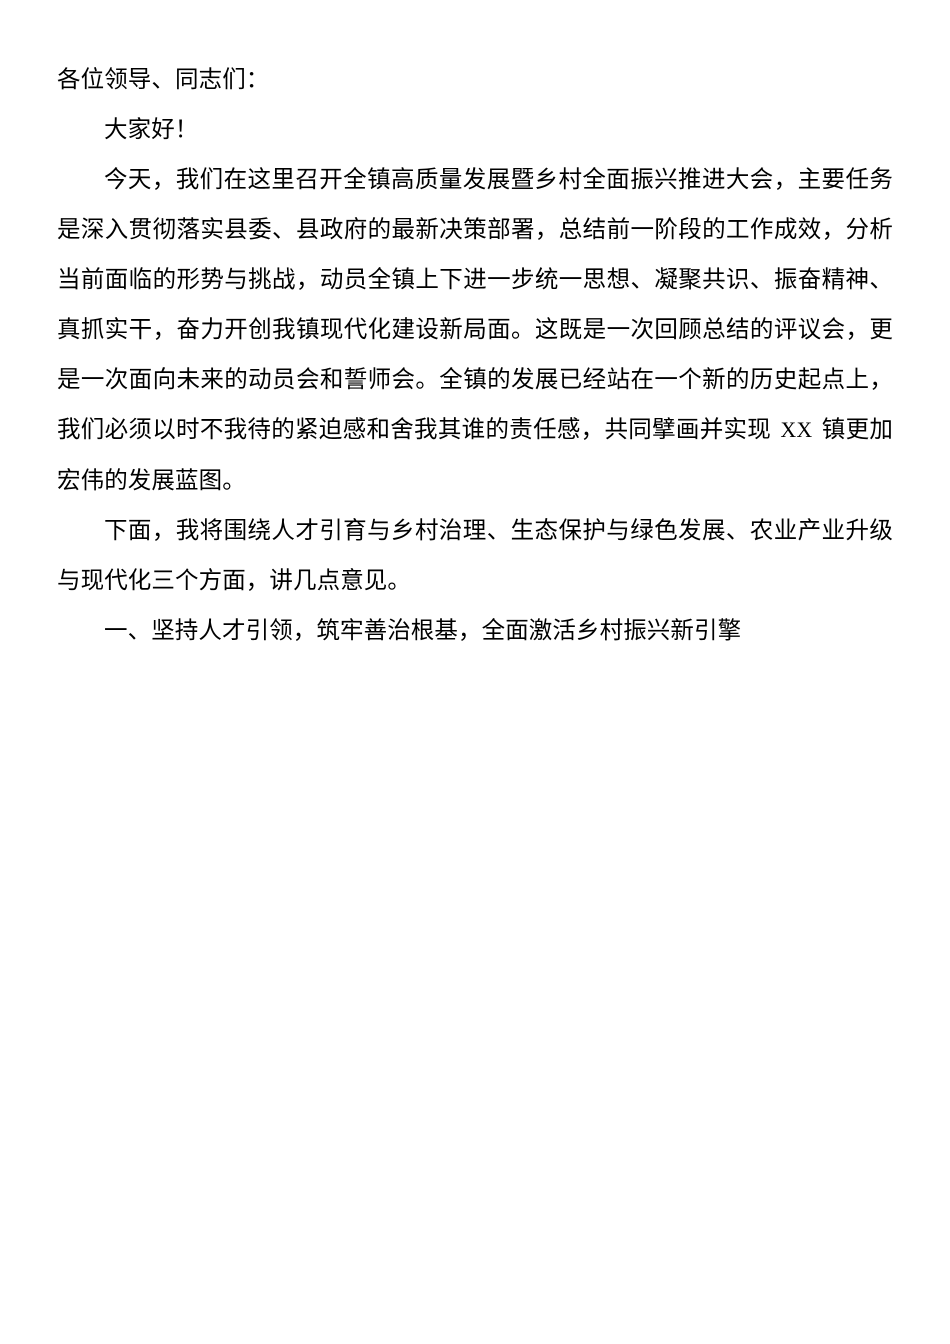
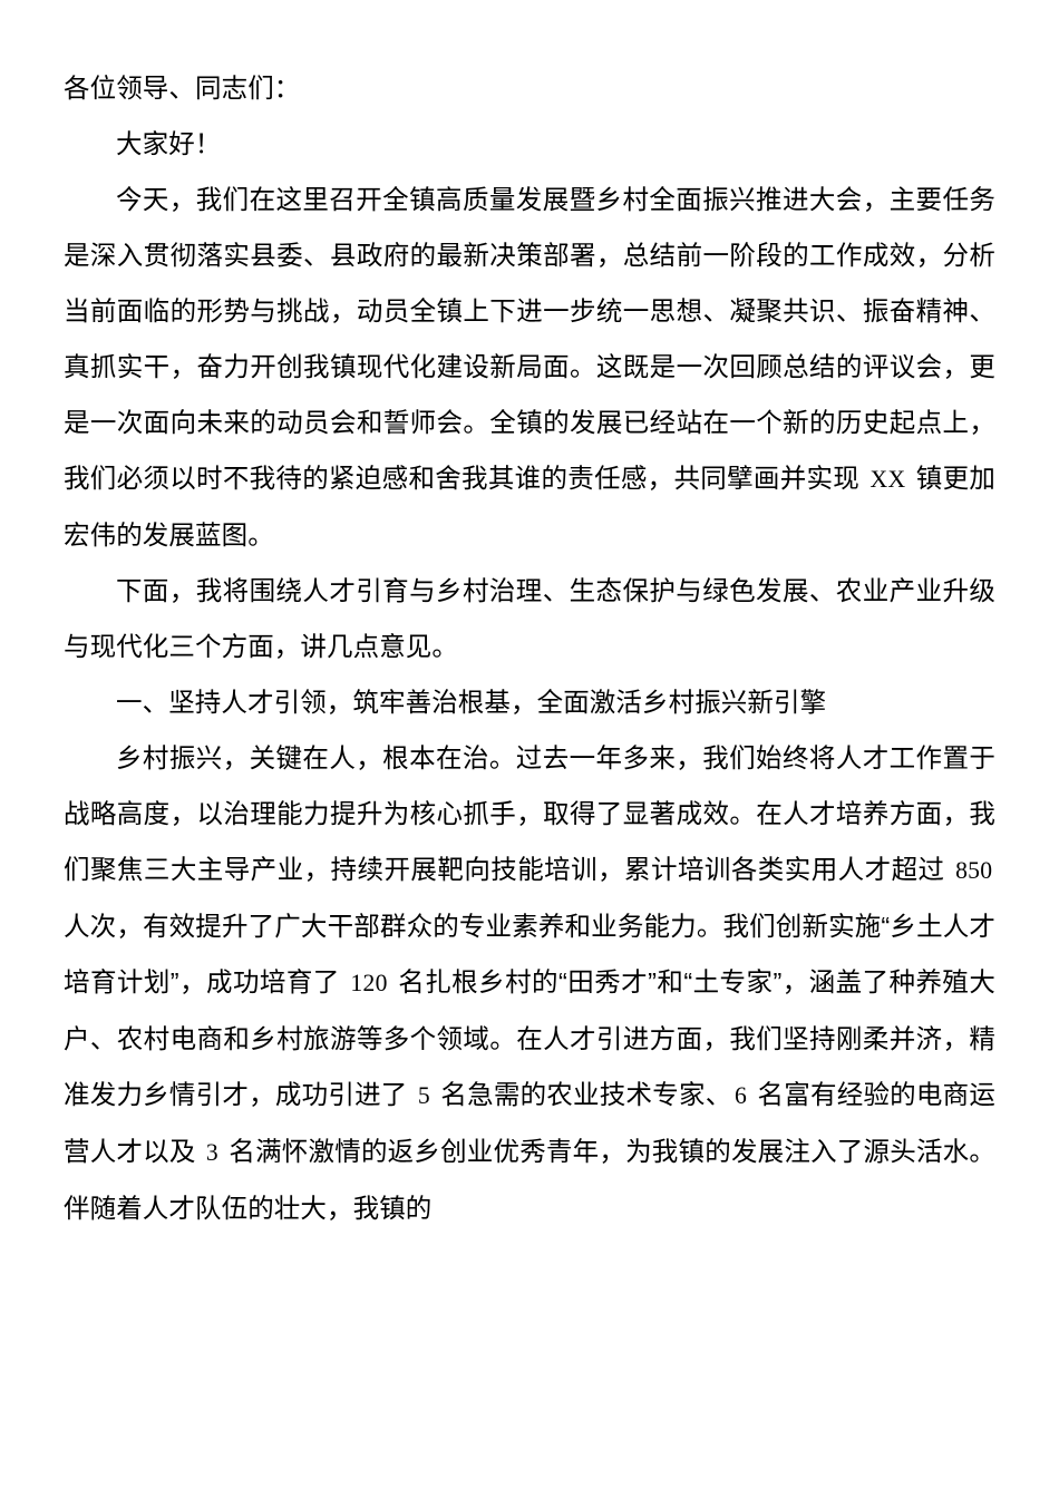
  各位领导、同志们：
  大家好！
  今天，我们在这里召开全镇高质量发展暨乡村全面振兴推进大会，主要任务是深入贯彻落实县委、县政府的最新决策部署，总结前一阶段的工作成效，分析当前面临的形势与挑战，动员全镇上下进一步统一思想、凝聚共识、振奋精神、真抓实干，奋力开创我镇现代化建设新局面。这既是一次回顾总结的评议会，更是一次面向未来的动员会和誓师会。全镇的发展已经站在一个新的历史起点上，我们必须以时不我待的紧迫感和舍我其谁的责任感，共同擘画并实现 XX 镇更加宏伟的发展蓝图。
  下面，我将围绕人才引育与乡村治理、生态保护与绿色发展、农业产业升级与现代化三个方面，讲几点意见。
  一、坚持人才引领，筑牢善治根基，全面激活乡村振兴新引擎
+ 乡村振兴，关键在人，根本在治。过去一年多来，我们始终将人才工作置于战略高度，以治理能力提升为核心抓手，取得了显著成效。在人才培养方面，我们聚焦三大主导产业，持续开展靶向技能培训，累计培训各类实用人才超过 850 人次，有效提升了广大干部群众的专业素养和业务能力。我们创新实施“乡土人才培育计划”，成功培育了 120 名扎根乡村的“田秀才”和“土专家”，涵盖了种养殖大户、农村电商和乡村旅游等多个领域。在人才引进方面，我们坚持刚柔并济，精准发力乡情引才，成功引进了 5 名急需的农业技术专家、6 名富有经验的电商运营人才以及 3 名满怀激情的返乡创业优秀青年，为我镇的发展注入了源头活水。伴随着人才队伍的壮大，我镇的
